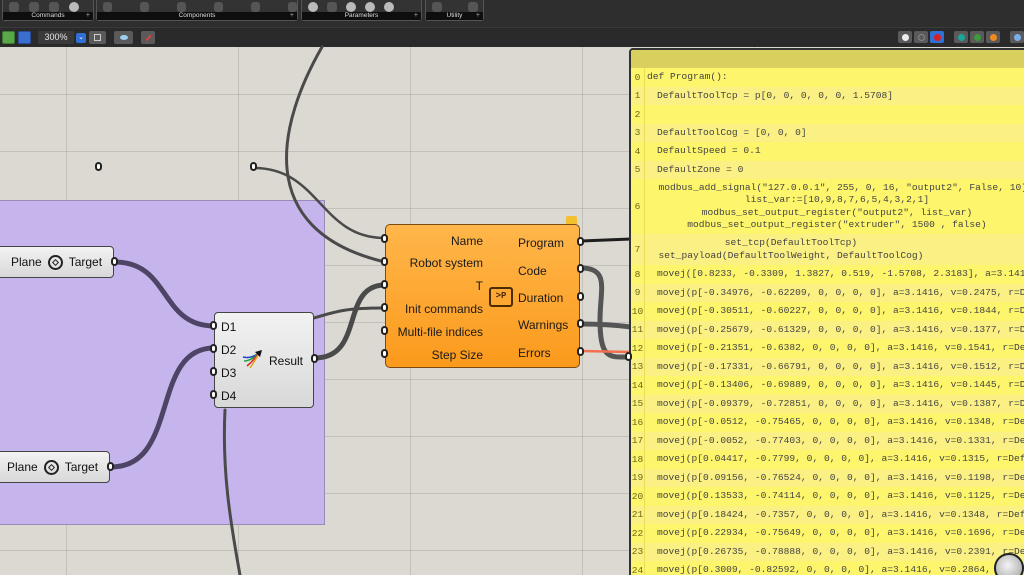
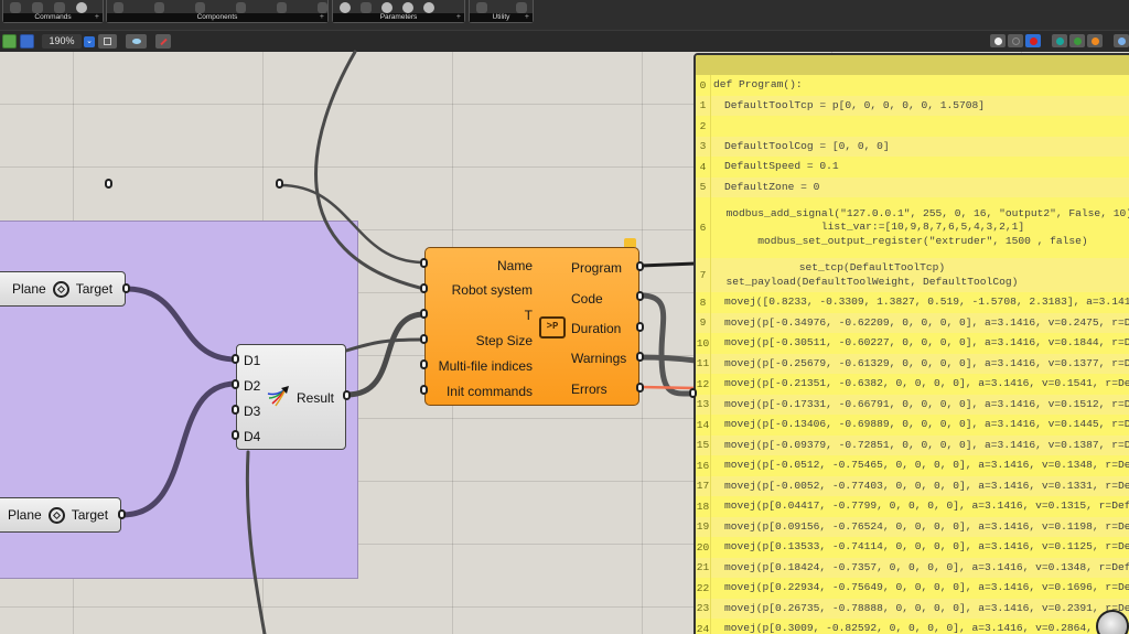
- 300%
+ 190%
  Plane
  Target
  Plane
  Target
  D1
  D2
  D3
  D4
  Result
  Name
  Robot system
  T
- Init commands
+ Step Size
  Multi-file indices
- Step Size
+ Init commands
  >P
  Program
  Code
  Duration
  Warnings
  Errors
  0
  def Program():
  1
  DefaultToolTcp = p[0, 0, 0, 0, 0, 1.5708]
  2
  3
  DefaultToolCog = [0, 0, 0]
  4
  DefaultSpeed = 0.1
  5
  DefaultZone = 0
  6
  modbus_add_signal("127.0.0.1", 255, 0, 16, "output2", False, 10
  list_var:=[10,9,8,7,6,5,4,3,2,1]
- modbus_set_output_register("output2", list_var)
  modbus_set_output_register("extruder", 1500 , false)
  7
  set_tcp(DefaultToolTcp)
  set_payload(DefaultToolWeight, DefaultToolCog)
  8
  movej([0.8233, -0.3309, 1.3827, 0.519, -1.5708, 2.3183], a=3.141
  9
  movej(p[-0.34976, -0.62209, 0, 0, 0, 0], a=3.1416, v=0.2475, r=D
  10
  movej(p[-0.30511, -0.60227, 0, 0, 0, 0], a=3.1416, v=0.1844, r=D
  11
  movej(p[-0.25679, -0.61329, 0, 0, 0, 0], a=3.1416, v=0.1377, r=D
  12
  movej(p[-0.21351, -0.6382, 0, 0, 0, 0], a=3.1416, v=0.1541, r=De
  13
  movej(p[-0.17331, -0.66791, 0, 0, 0, 0], a=3.1416, v=0.1512, r=D
  14
  movej(p[-0.13406, -0.69889, 0, 0, 0, 0], a=3.1416, v=0.1445, r=D
  15
  movej(p[-0.09379, -0.72851, 0, 0, 0, 0], a=3.1416, v=0.1387, r=D
  16
  movej(p[-0.0512, -0.75465, 0, 0, 0, 0], a=3.1416, v=0.1348, r=De
  17
  movej(p[-0.0052, -0.77403, 0, 0, 0, 0], a=3.1416, v=0.1331, r=De
  18
  movej(p[0.04417, -0.7799, 0, 0, 0, 0], a=3.1416, v=0.1315, r=Def
  19
  movej(p[0.09156, -0.76524, 0, 0, 0, 0], a=3.1416, v=0.1198, r=De
  20
  movej(p[0.13533, -0.74114, 0, 0, 0, 0], a=3.1416, v=0.1125, r=De
  21
  movej(p[0.18424, -0.7357, 0, 0, 0, 0], a=3.1416, v=0.1348, r=Def
  22
  movej(p[0.22934, -0.75649, 0, 0, 0, 0], a=3.1416, v=0.1696, r=De
  23
  movej(p[0.26735, -0.78888, 0, 0, 0, 0], a=3.1416, v=0.2391, r=De
  24
  movej(p[0.3009, -0.82592, 0, 0, 0, 0], a=3.1416, v=0.2864,
